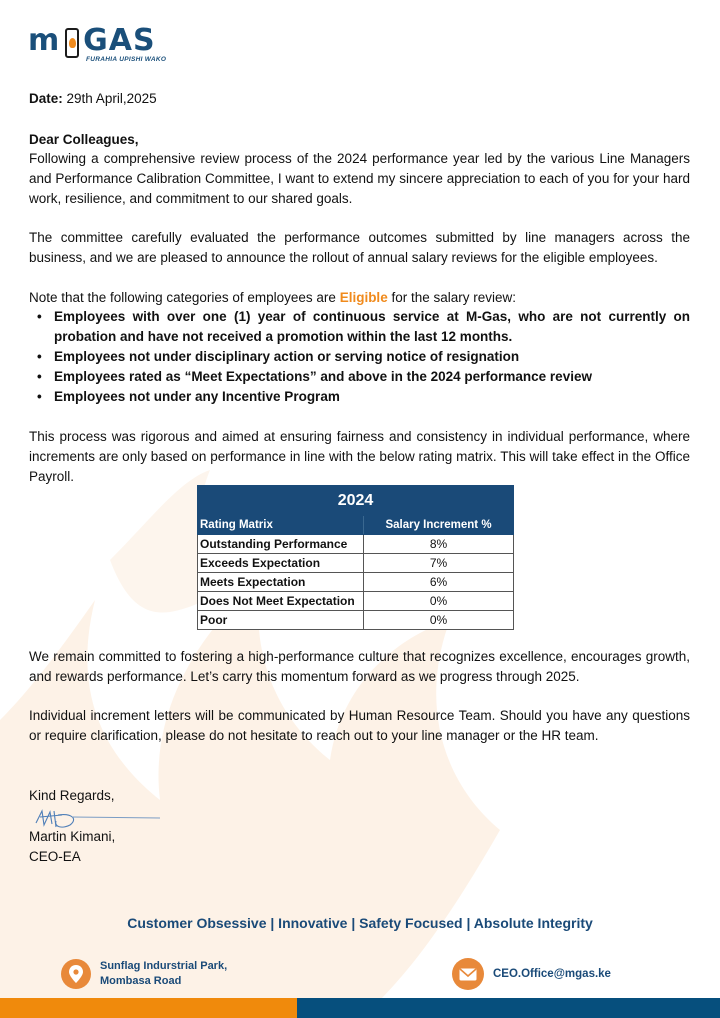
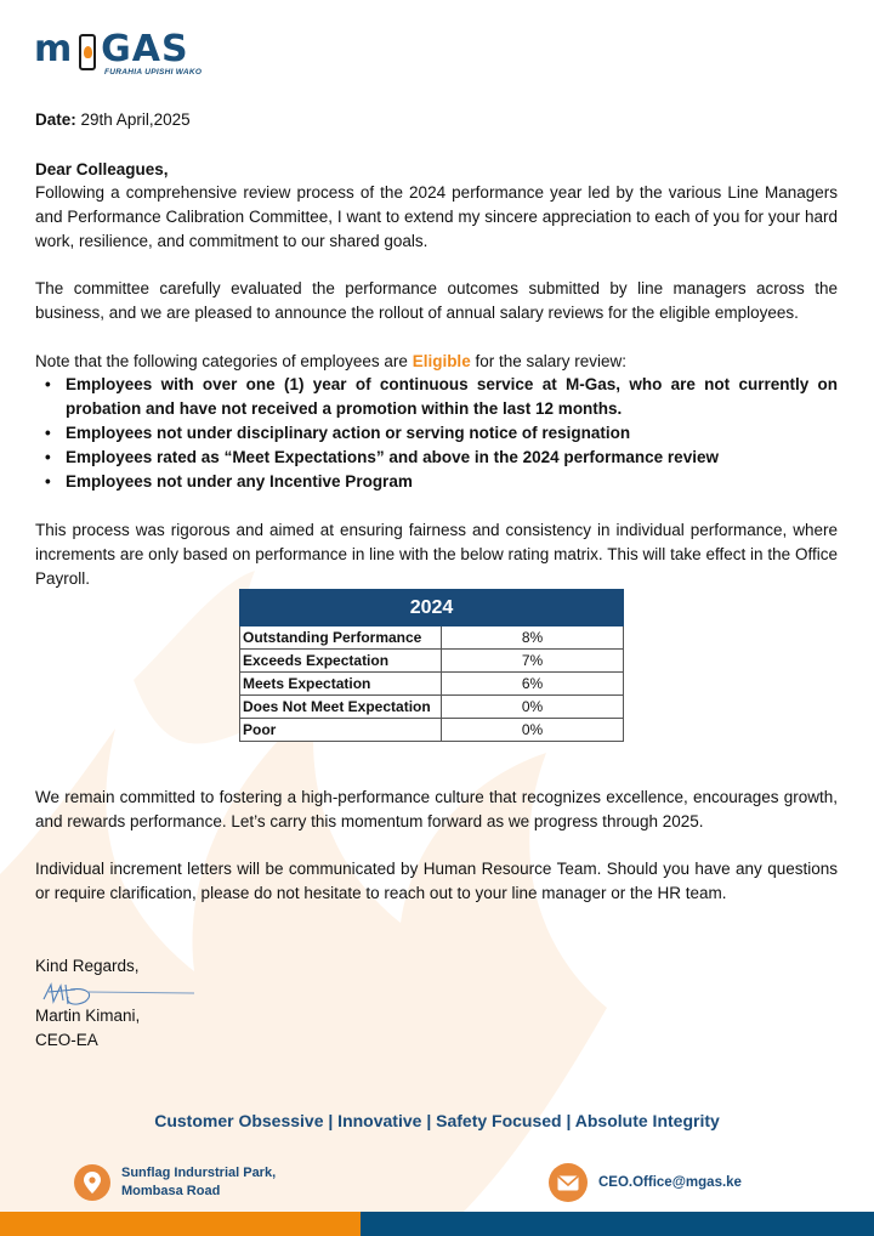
  m GAS
  Date: 29th April,2025
  Dear Colleagues,
  Following a comprehensive review process of the 2024 performance year led by the various Line Managers and Performance Calibration Committee, I want to extend my sincere appreciation to each of you for your hard work, resilience, and commitment to our shared goals.
  The committee carefully evaluated the performance outcomes submitted by line managers across the business, and we are pleased to announce the rollout of annual salary reviews for the eligible employees.
  Note that the following categories of employees are Eligible for the salary review:
  Employees with over one (1) year of continuous service at M-Gas, who are not currently on probation and have not received a promotion within the last 12 months.
  Employees not under disciplinary action or serving notice of resignation
  Employees rated as “Meet Expectations” and above in the 2024 performance review
  Employees not under any Incentive Program
  This process was rigorous and aimed at ensuring fairness and consistency in individual performance, where increments are only based on performance in line with the below rating matrix. This will take effect in the Office Payroll.
  2024
- Rating Matrix	Salary Increment %
  Outstanding Performance	8%
  Exceeds Expectation	7%
  Meets Expectation	6%
  Does Not Meet Expectation	0%
  Poor	0%
  We remain committed to fostering a high-performance culture that recognizes excellence, encourages growth, and rewards performance. Let’s carry this momentum forward as we progress through 2025.
  Individual increment letters will be communicated by Human Resource Team. Should you have any questions or require clarification, please do not hesitate to reach out to your line manager or the HR team.
  Kind Regards,
  Martin Kimani,
  CEO-EA
  Customer Obsessive | Innovative | Safety Focused | Absolute Integrity
  Sunflag Indurstrial Park,
  Mombasa Road
  CEO.Office@mgas.ke
